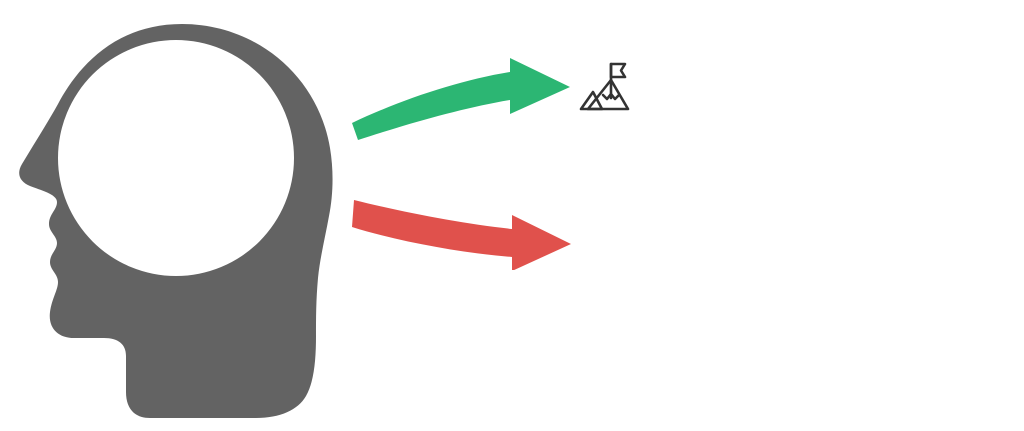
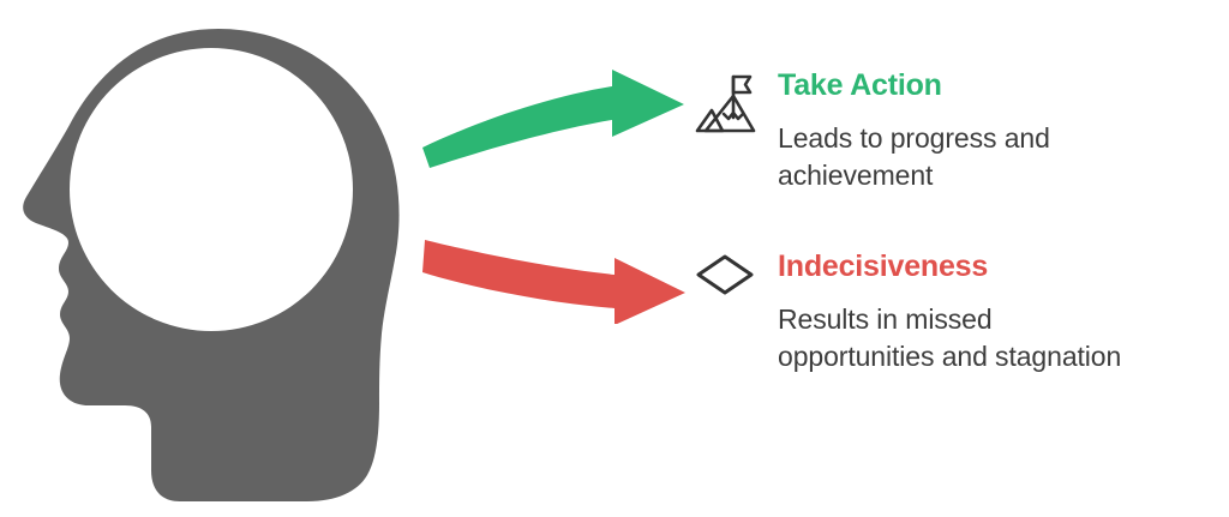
+ Take Action
+ Leads to progress and
+ achievement
+ Indecisiveness
+ Results in missed
+ opportunities and stagnation
